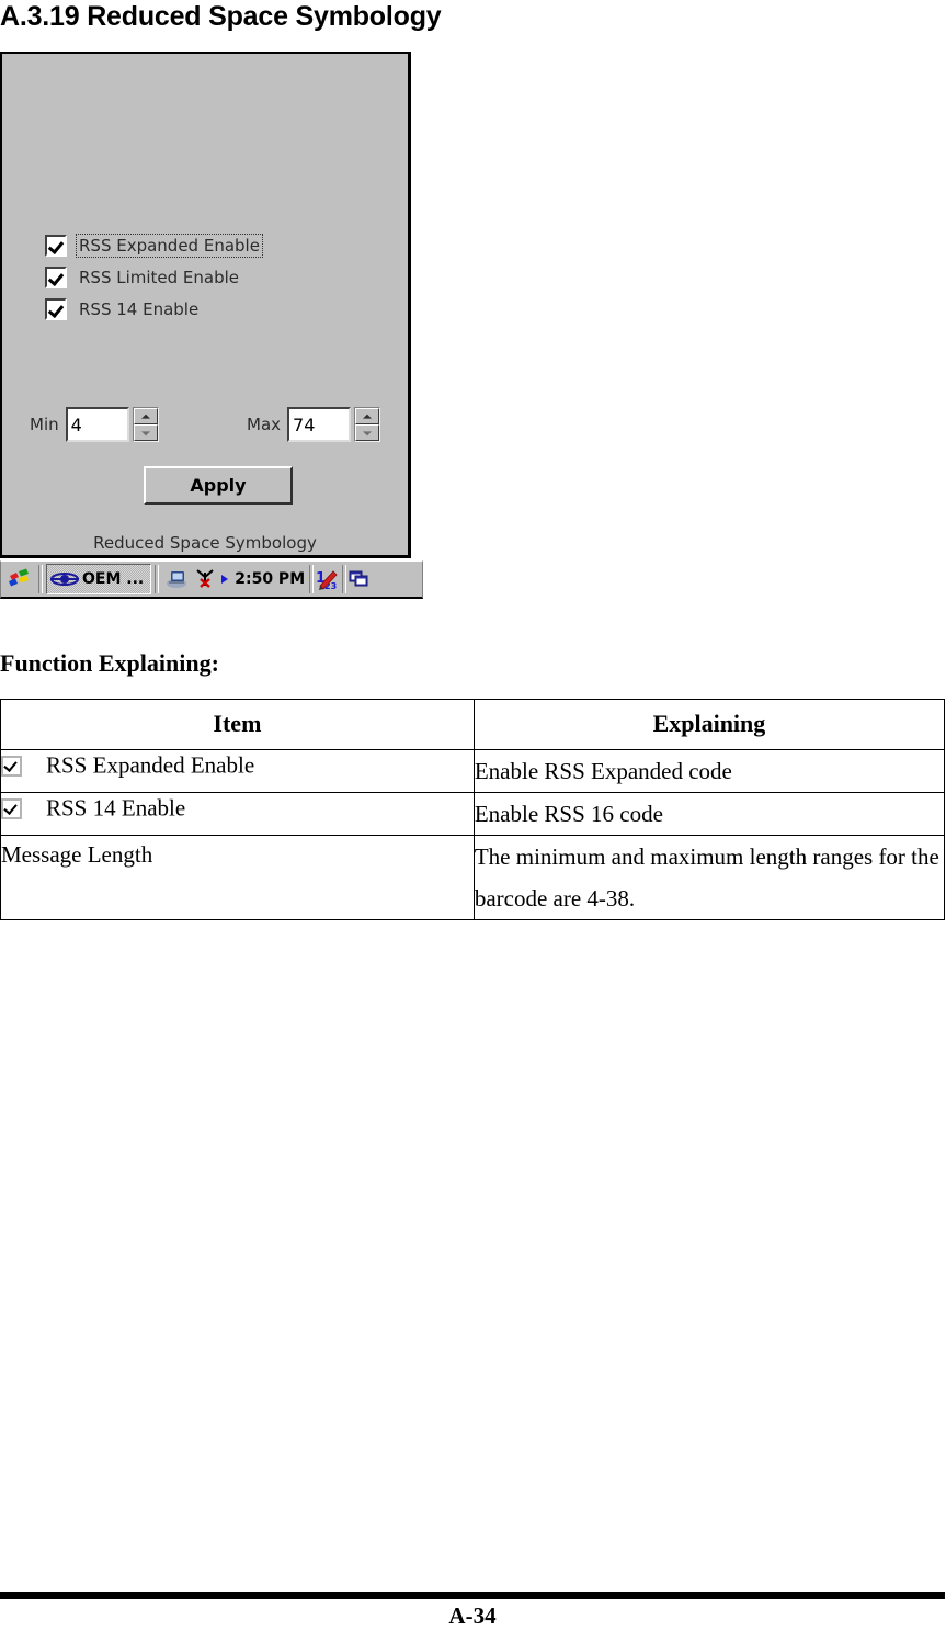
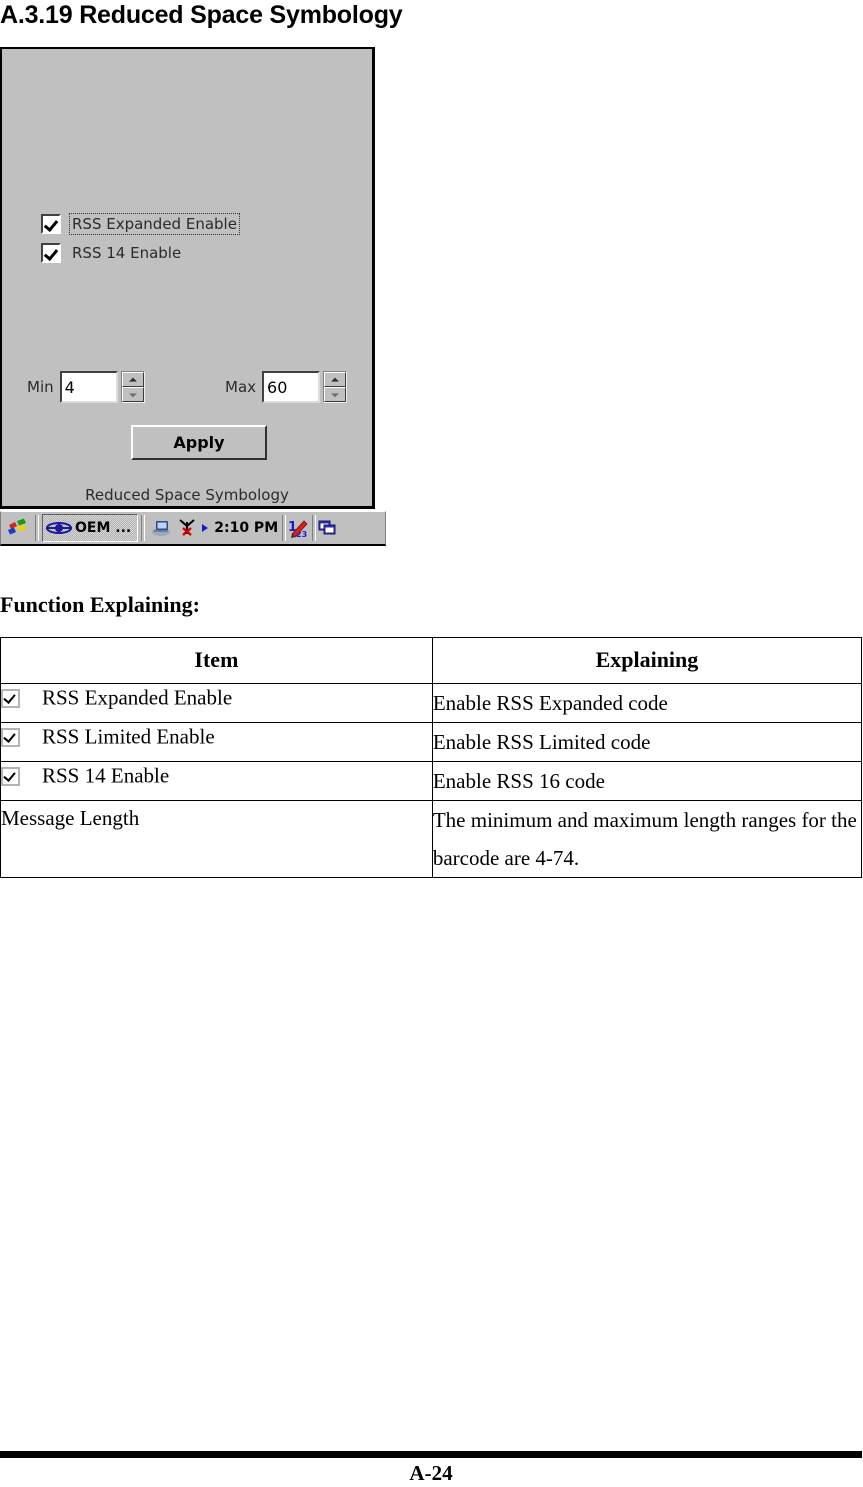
  A.3.19 Reduced Space Symbology
  RSS Expanded Enable
- RSS Limited Enable
  RSS 14 Enable
  Min
  4
  Max
- 74
+ 60
  Apply
  Reduced Space Symbology
  OEM ...
- 2:50 PM
+ 2:10 PM
  1
  23
  Function Explaining:
  Item	Explaining
  RSS Expanded Enable	Enable RSS Expanded code
+ RSS Limited Enable	Enable RSS Limited code
  RSS 14 Enable	Enable RSS 16 code
- Message Length	The minimum and maximum length ranges for the barcode are 4-38.
+ Message Length	The minimum and maximum length ranges for the barcode are 4-74.
- A-34
+ A-24
